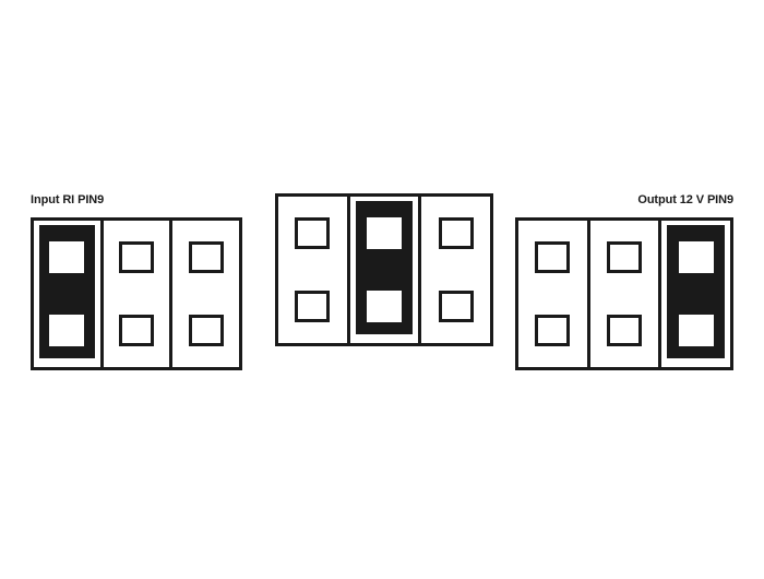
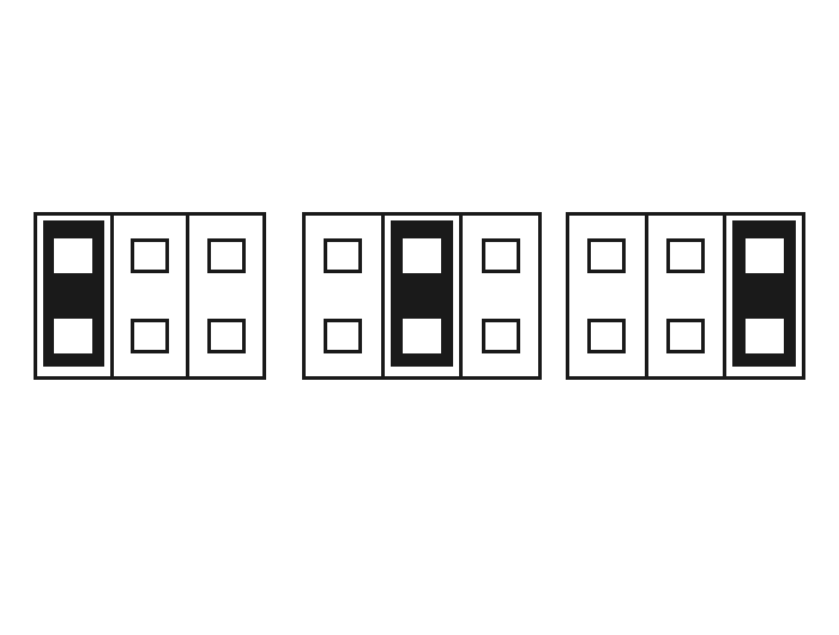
- Input RI PIN9
- Output 12 V PIN9
